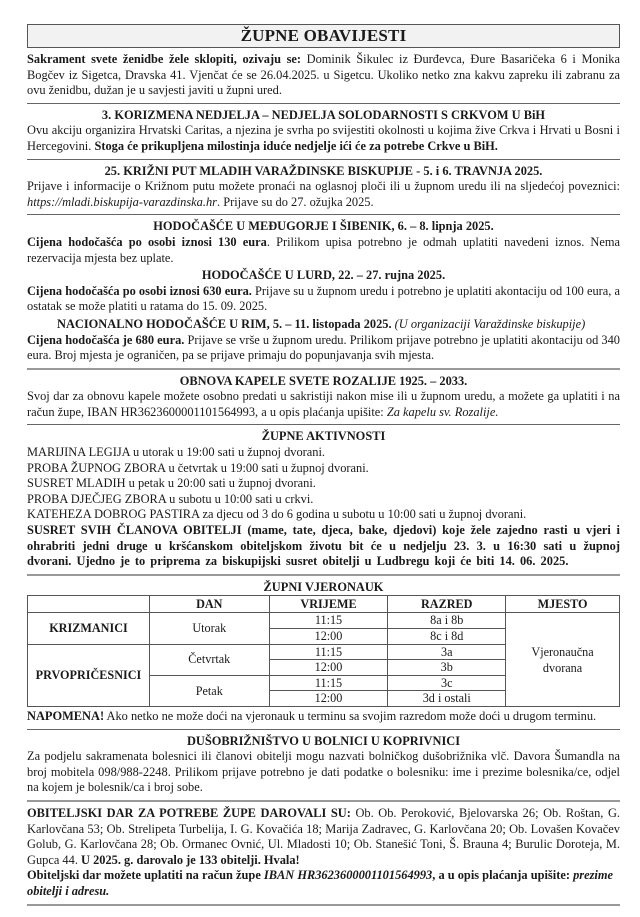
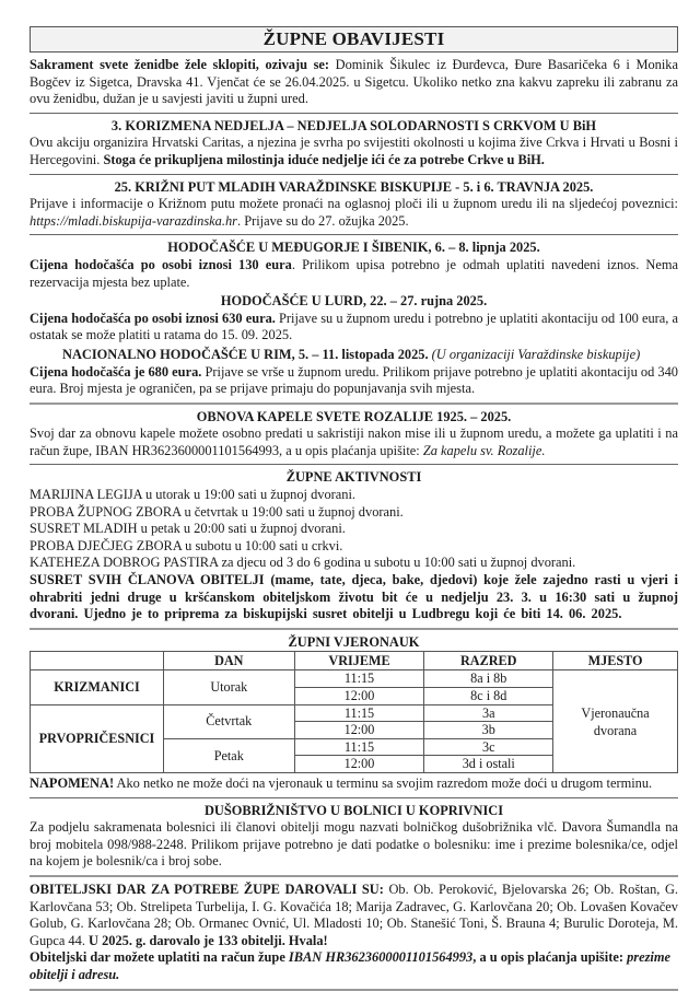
  ŽUPNE OBAVIJESTI
  Sakrament svete ženidbe žele sklopiti, ozivaju se: Dominik Šikulec iz Đurđevca, Đure Basaričeka 6 i Monika Bogčev iz Sigetca, Dravska 41. Vjenčat će se 26.04.2025. u Sigetcu. Ukoliko netko zna kakvu zapreku ili zabranu za ovu ženidbu, dužan je u savjesti javiti u župni ured.
  3. KORIZMENA NEDJELJA – NEDJELJA SOLODARNOSTI S CRKVOM U BiH
  Ovu akciju organizira Hrvatski Caritas, a njezina je svrha po svijestiti okolnosti u kojima žive Crkva i Hrvati u Bosni i Hercegovini. Stoga će prikupljena milostinja iduće nedjelje ići će za potrebe Crkve u BiH.
  25. KRIŽNI PUT MLADIH VARAŽDINSKE BISKUPIJE - 5. i 6. TRAVNJA 2025.
  Prijave i informacije o Križnom putu možete pronaći na oglasnoj ploči ili u župnom uredu ili na sljedećoj poveznici: https://mladi.biskupija-varazdinska.hr. Prijave su do 27. ožujka 2025.
  HODOČAŠĆE U MEĐUGORJE I ŠIBENIK, 6. – 8. lipnja 2025.
  Cijena hodočašća po osobi iznosi 130 eura. Prilikom upisa potrebno je odmah uplatiti navedeni iznos. Nema rezervacija mjesta bez uplate.
  HODOČAŠĆE U LURD, 22. – 27. rujna 2025.
  Cijena hodočašća po osobi iznosi 630 eura. Prijave su u župnom uredu i potrebno je uplatiti akontaciju od 100 eura, a ostatak se može platiti u ratama do 15. 09. 2025.
  NACIONALNO HODOČAŠĆE U RIM, 5. – 11. listopada 2025. (U organizaciji Varaždinske biskupije)
  Cijena hodočašća je 680 eura. Prijave se vrše u župnom uredu. Prilikom prijave potrebno je uplatiti akontaciju od 340 eura. Broj mjesta je ograničen, pa se prijave primaju do popunjavanja svih mjesta.
- OBNOVA KAPELE SVETE ROZALIJE 1925. – 2033.
+ OBNOVA KAPELE SVETE ROZALIJE 1925. – 2025.
  Svoj dar za obnovu kapele možete osobno predati u sakristiji nakon mise ili u župnom uredu, a možete ga uplatiti i na račun župe, IBAN HR3623600001101564993, a u opis plaćanja upišite: Za kapelu sv. Rozalije.
  ŽUPNE AKTIVNOSTI
  MARIJINA LEGIJA u utorak u 19:00 sati u župnoj dvorani.
  PROBA ŽUPNOG ZBORA u četvrtak u 19:00 sati u župnoj dvorani.
  SUSRET MLADIH u petak u 20:00 sati u župnoj dvorani.
  PROBA DJEČJEG ZBORA u subotu u 10:00 sati u crkvi.
  KATEHEZA DOBROG PASTIRA za djecu od 3 do 6 godina u subotu u 10:00 sati u župnoj dvorani.
  SUSRET SVIH ČLANOVA OBITELJI (mame, tate, djeca, bake, djedovi) koje žele zajedno rasti u vjeri i ohrabriti jedni druge u kršćanskom obiteljskom životu bit će u nedjelju 23. 3. u 16:30 sati u župnoj dvorani. Ujedno je to priprema za biskupijski susret obitelji u Ludbregu koji će biti 14. 06. 2025.
  ŽUPNI VJERONAUK
  	DAN	VRIJEME	RAZRED	MJESTO
  KRIZMANICI	Utorak	11:15	8a i 8b	Vjeronaučna dvorana
  12:00	8c i 8d
  PRVOPRIČESNICI	Četvrtak	11:15	3a
  12:00	3b
  Petak	11:15	3c
  12:00	3d i ostali
  NAPOMENA! Ako netko ne može doći na vjeronauk u terminu sa svojim razredom može doći u drugom terminu.
  DUŠOBRIŽNIŠTVO U BOLNICI U KOPRIVNICI
  Za podjelu sakramenata bolesnici ili članovi obitelji mogu nazvati bolničkog dušobrižnika vlč. Davora Šumandla na broj mobitela 098/988-2248. Prilikom prijave potrebno je dati podatke o bolesniku: ime i prezime bolesnika/ce, odjel na kojem je bolesnik/ca i broj sobe.
  OBITELJSKI DAR ZA POTREBE ŽUPE DAROVALI SU: Ob. Ob. Peroković, Bjelovarska 26; Ob. Roštan, G. Karlovčana 53; Ob. Strelipeta Turbelija, I. G. Kovačića 18; Marija Zadravec, G. Karlovčana 20; Ob. Lovašen Kovačev Golub, G. Karlovčana 28; Ob. Ormanec Ovnić, Ul. Mladosti 10; Ob. Stanešić Toni, Š. Brauna 4; Burulic Doroteja, M. Gupca 44. U 2025. g. darovalo je 133 obitelji. Hvala!
  Obiteljski dar možete uplatiti na račun župe IBAN HR3623600001101564993, a u opis plaćanja upišite: prezime obitelji i adresu.
